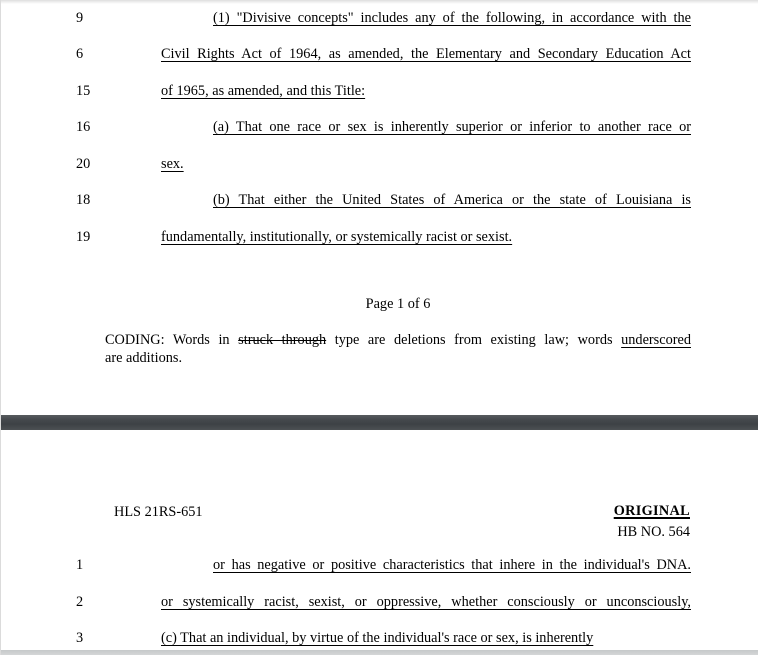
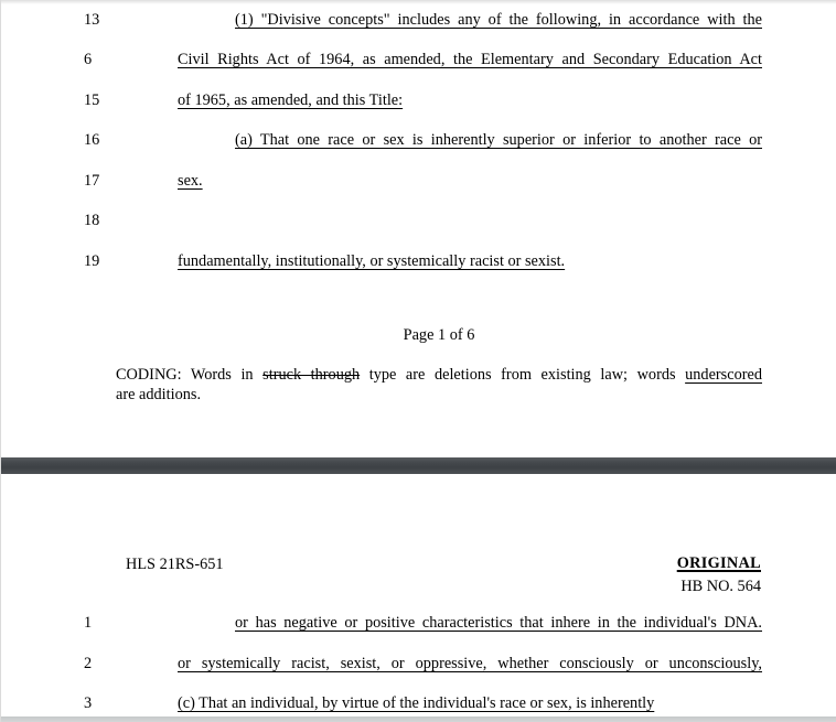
- 9
+ 13
  (1) "Divisive concepts" includes any of the following, in accordance with the
  6
  Civil Rights Act of 1964, as amended, the Elementary and Secondary Education Act
  15
  of 1965, as amended, and this Title:
  16
  (a) That one race or sex is inherently superior or inferior to another race or
- 20
+ 17
  sex.
  18
- (b) That either the United States of America or the state of Louisiana is
  19
  fundamentally, institutionally, or systemically racist or sexist.
  Page 1 of 6
  CODING: Words in struck through type are deletions from existing law; words underscored
  are additions.
  HLS 21RS-651
  ORIGINAL
  HB NO. 564
  1
  or has negative or positive characteristics that inhere in the individual's DNA.
  2
  or systemically racist, sexist, or oppressive, whether consciously or unconsciously,
  3
  (c) That an individual, by virtue of the individual's race or sex, is inherently
